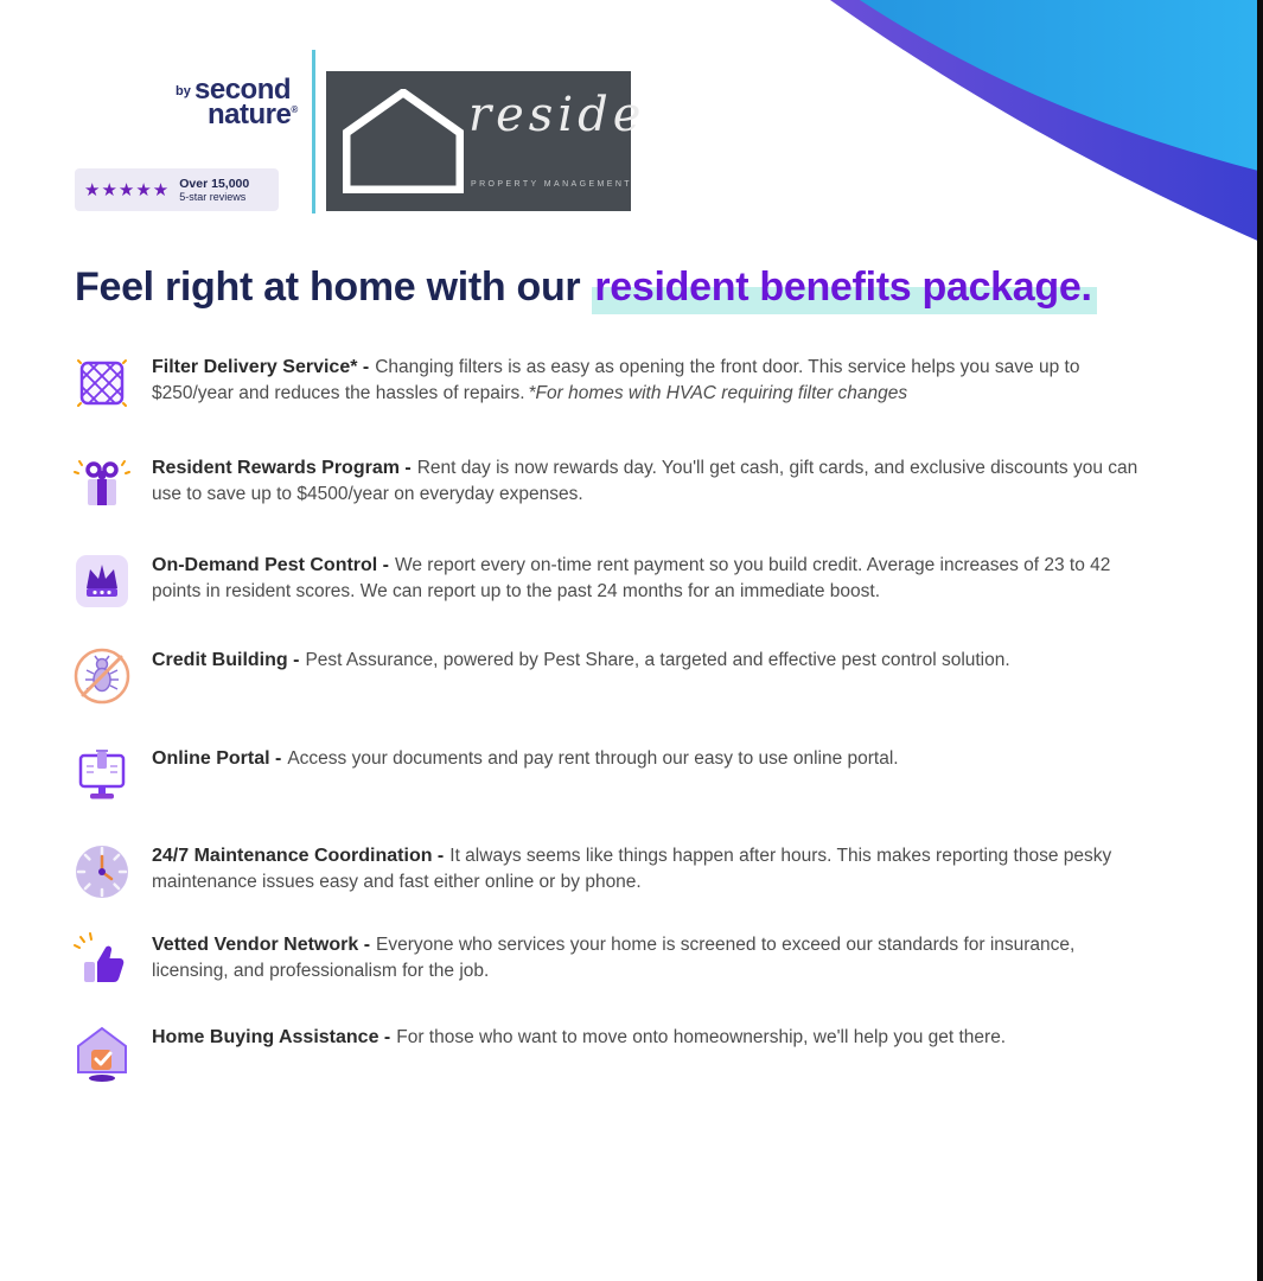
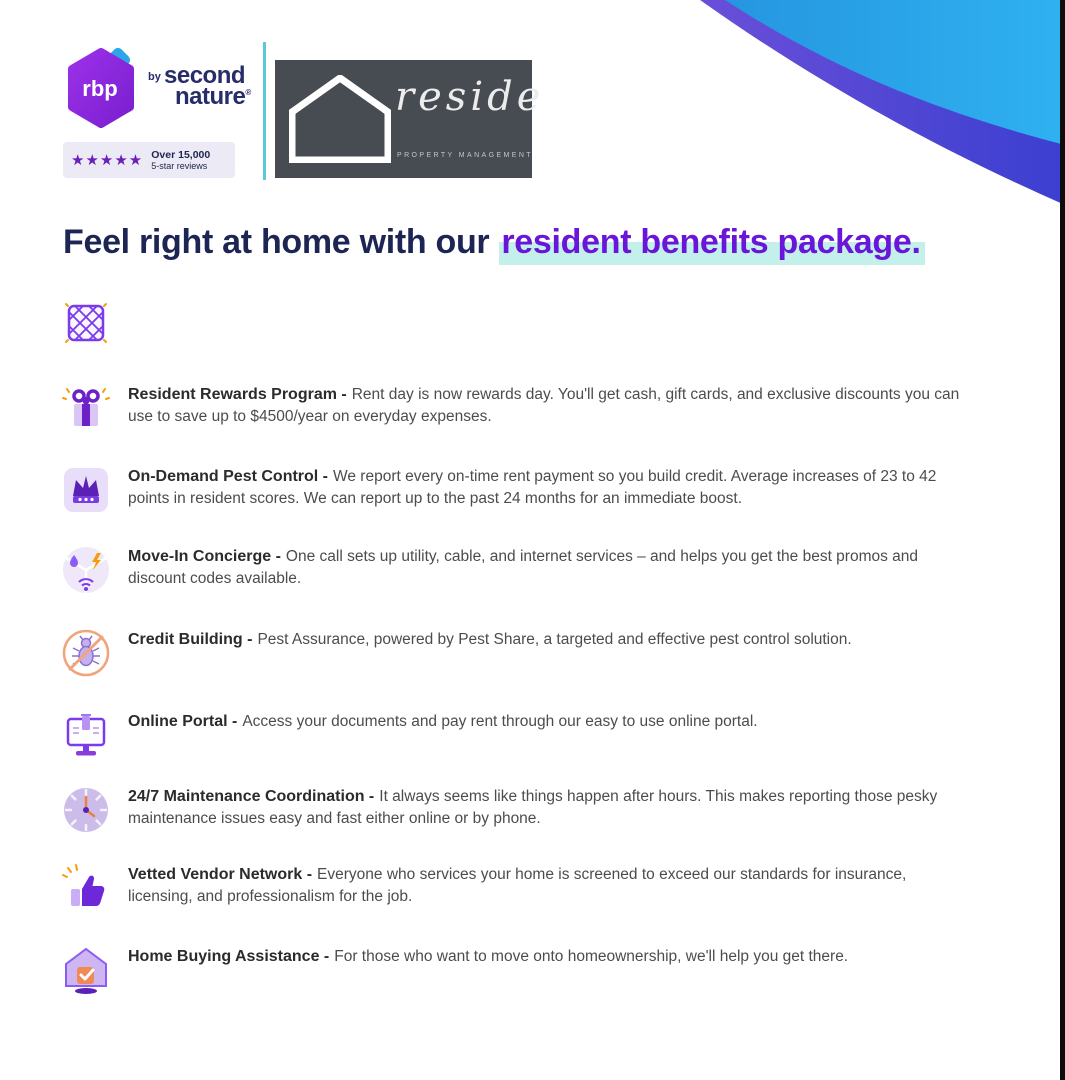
+ rbp
  by
  second
  nature®
  ★★★★★
  Over 15,000
  5-star reviews
  reside
  Feel right at home with our resident benefits package.
- Filter Delivery Service* - Changing filters is as easy as opening the front door. This service helps you save up to $250/year and reduces the hassles of repairs. *For homes with HVAC requiring filter changes
  Resident Rewards Program - Rent day is now rewards day. You'll get cash, gift cards, and exclusive discounts you can use to save up to $4500/year on everyday expenses.
  On-Demand Pest Control - We report every on-time rent payment so you build credit. Average increases of 23 to 42 points in resident scores. We can report up to the past 24 months for an immediate boost.
+ Move-In Concierge - One call sets up utility, cable, and internet services – and helps you get the best promos and discount codes available.
  Credit Building - Pest Assurance, powered by Pest Share, a targeted and effective pest control solution.
  Online Portal - Access your documents and pay rent through our easy to use online portal.
  24/7 Maintenance Coordination - It always seems like things happen after hours. This makes reporting those pesky maintenance issues easy and fast either online or by phone.
  Vetted Vendor Network - Everyone who services your home is screened to exceed our standards for insurance, licensing, and professionalism for the job.
  Home Buying Assistance - For those who want to move onto homeownership, we'll help you get there.
